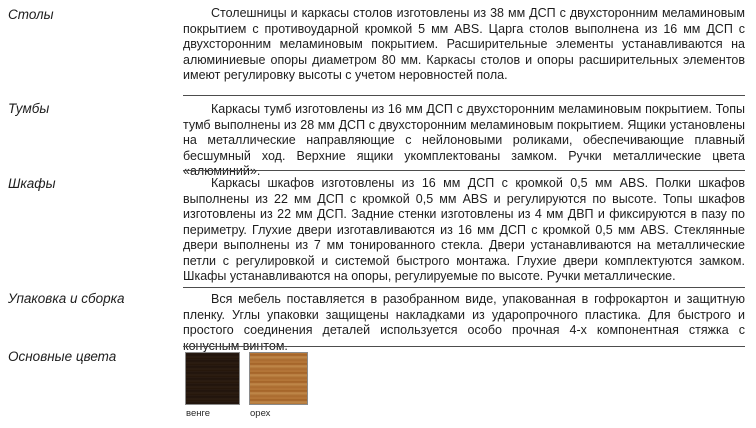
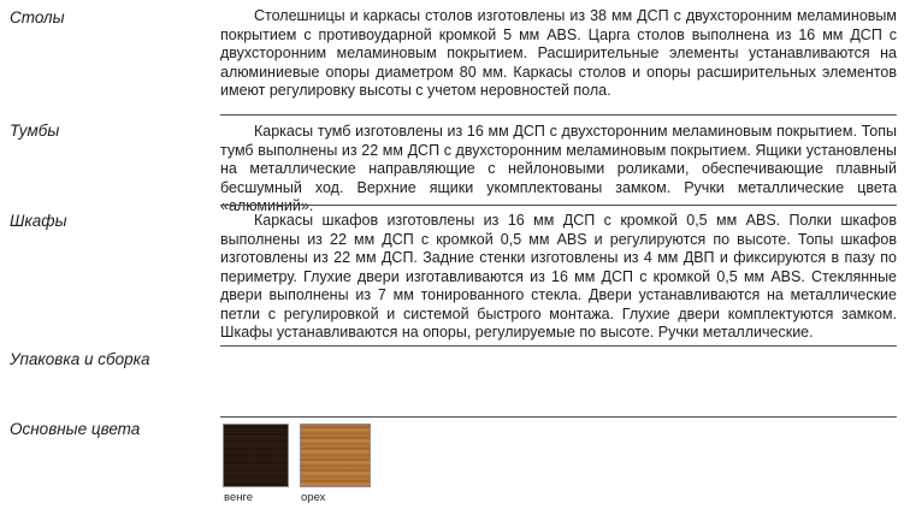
  Столы
  Столешницы и каркасы столов изготовлены из 38 мм ДСП с двухсторонним меламиновым покрытием с противоударной кромкой 5 мм ABS. Царга столов выполнена из 16 мм ДСП с двухсторонним меламиновым покрытием. Расширительные элементы устанавливаются на алюминиевые опоры диаметром 80 мм. Каркасы столов и опоры расширительных элементов имеют регулировку высоты с учетом неровностей пола.
  Тумбы
- Каркасы тумб изготовлены из 16 мм ДСП с двухсторонним меламиновым покрытием. Топы тумб выполнены из 28 мм ДСП с двухсторонним меламиновым покрытием. Ящики установлены на металлические направляющие с нейлоновыми роликами, обеспечивающие плавный бесшумный ход. Верхние ящики укомплектованы замком. Ручки металлические цвета «алюминий».
+ Каркасы тумб изготовлены из 16 мм ДСП с двухсторонним меламиновым покрытием. Топы тумб выполнены из 22 мм ДСП с двухсторонним меламиновым покрытием. Ящики установлены на металлические направляющие с нейлоновыми роликами, обеспечивающие плавный бесшумный ход. Верхние ящики укомплектованы замком. Ручки металлические цвета «алюминий».
  Шкафы
  Каркасы шкафов изготовлены из 16 мм ДСП с кромкой 0,5 мм ABS. Полки шкафов выполнены из 22 мм ДСП с кромкой 0,5 мм ABS и регулируются по высоте. Топы шкафов изготовлены из 22 мм ДСП. Задние стенки изготовлены из 4 мм ДВП и фиксируются в пазу по периметру. Глухие двери изготавливаются из 16 мм ДСП с кромкой 0,5 мм ABS. Стеклянные двери выполнены из 7 мм тонированного стекла. Двери устанавливаются на металлические петли с регулировкой и системой быстрого монтажа. Глухие двери комплектуются замком. Шкафы устанавливаются на опоры, регулируемые по высоте. Ручки металлические.
  Упаковка и сборка
- Вся мебель поставляется в разобранном виде, упакованная в гофрокартон и защитную пленку. Углы упаковки защищены накладками из ударопрочного пластика. Для быстрого и простого соединения деталей используется особо прочная 4-х компонентная стяжка с конусным винтом.
  Основные цвета
  венге
  орех
